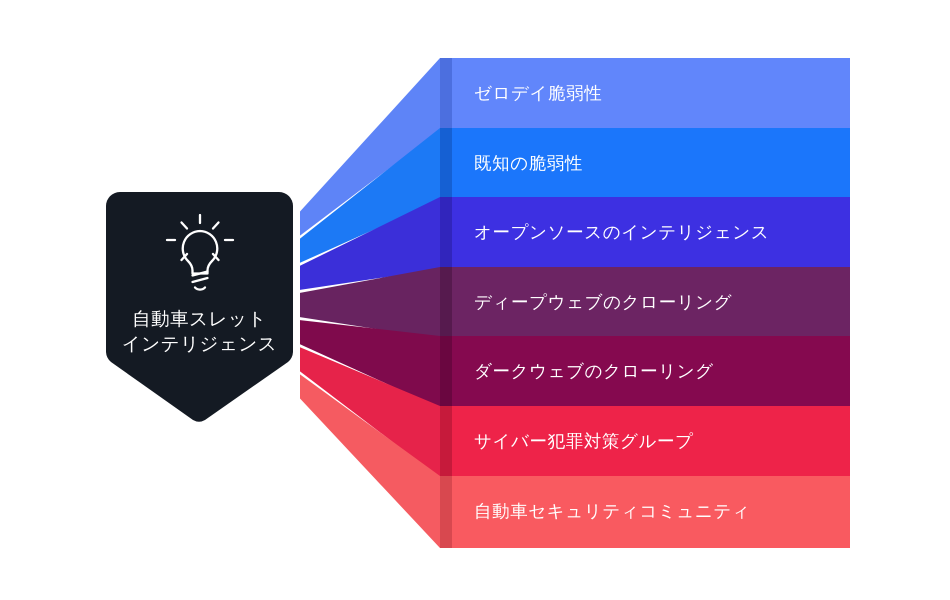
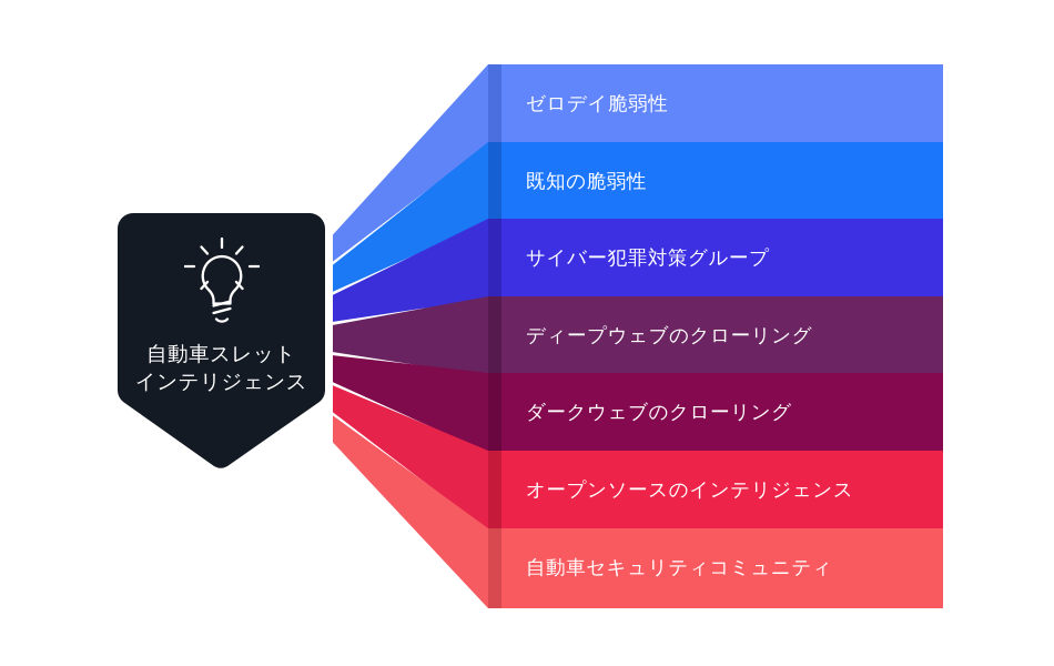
  自動車スレット
  インテリジェンス
  ゼロデイ脆弱性
  既知の脆弱性
- オープンソースのインテリジェンス
+ サイバー犯罪対策グループ
  ディープウェブのクローリング
  ダークウェブのクローリング
- サイバー犯罪対策グループ
+ オープンソースのインテリジェンス
  自動車セキュリティコミュニティ
